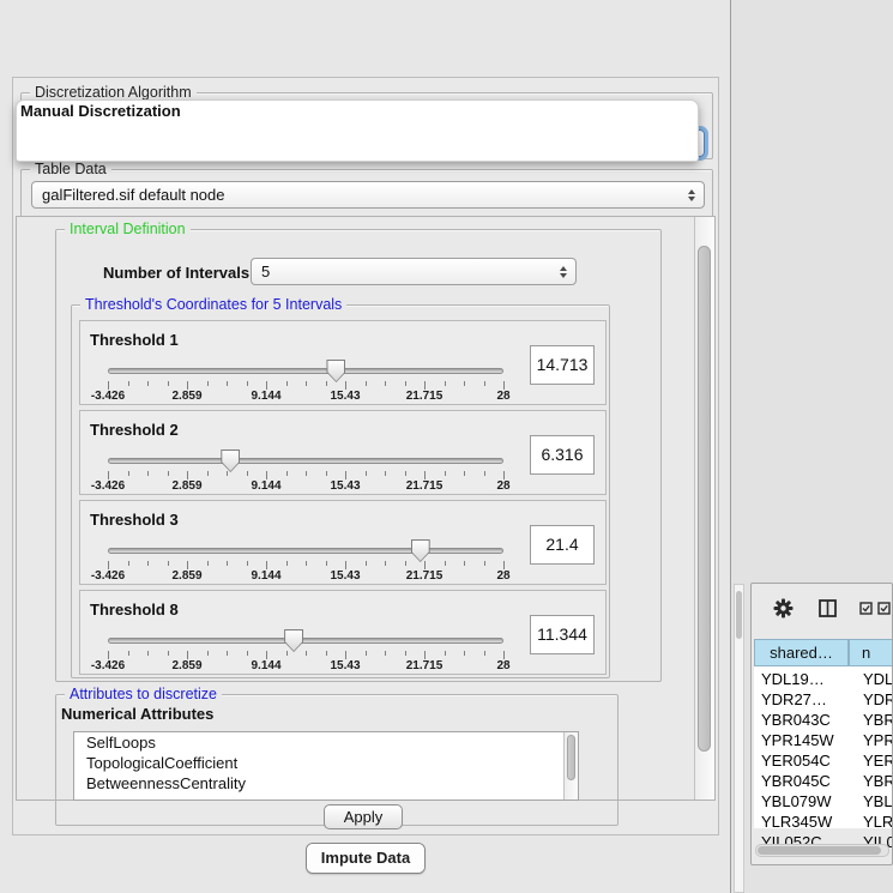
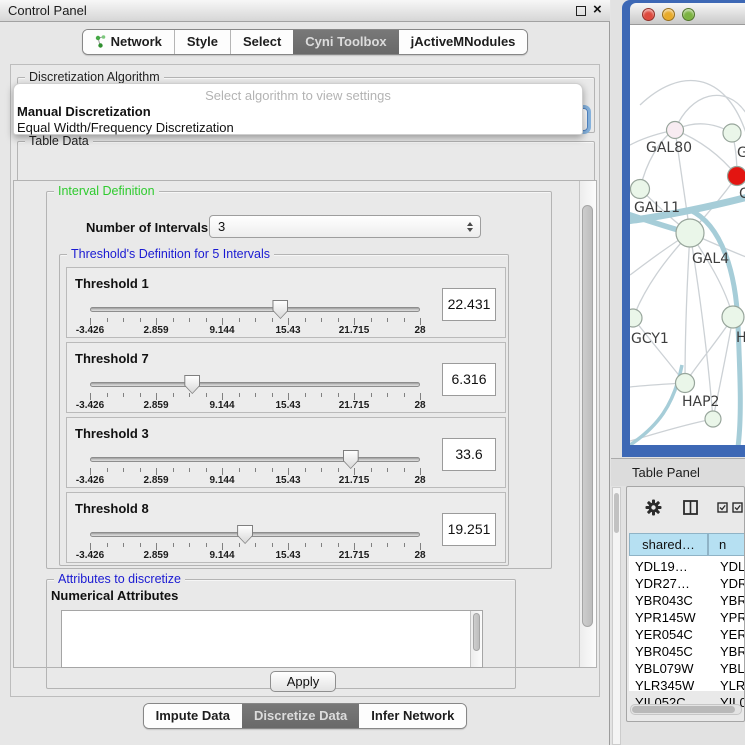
+ Control Panel
+ ×
+ Network
+ Style
+ Select
+ Cyni Toolbox
+ jActiveMNodules
  Discretization Algorithm
  Table Data
- galFiltered.sif default node
  Interval Definition
  Number of Intervals
- 5
+ 3
- Threshold's Coordinates for 5 Intervals
+ Threshold's Definition for 5 Intervals
  Threshold 1
  -3.426
  2.859
  9.144
  15.43
  21.715
  28
- 14.713
+ 22.431
- Threshold 2
+ Threshold 7
  -3.426
  2.859
  9.144
  15.43
  21.715
  28
  6.316
  Threshold 3
  -3.426
  2.859
  9.144
  15.43
  21.715
  28
- 21.4
+ 33.6
  Threshold 8
  -3.426
  2.859
  9.144
  15.43
  21.715
  28
- 11.344
+ 19.251
  Attributes to discretize
  Numerical Attributes
- SelfLoops
- TopologicalCoefficient
- BetweennessCentrality
  Apply
  Impute Data
+ Discretize Data
+ Infer Network
+ Select algorithm to view settings
  Manual Discretization
+ Equal Width/Frequency Discretization
+ GAL80
+ G
+ C
+ GAL11
+ GAL4
+ GCY1
+ H
+ HAP2
+ Table Panel
  shared…
  n
  YDL19…
  YDL
  YDR27…
  YDR
  YBR043C
  YBR
  YPR145W
  YPR
  YER054C
  YER
  YBR045C
  YBR
  YBL079W
  YBL
  YLR345W
  YLR
  YIL052C
  YIL0
